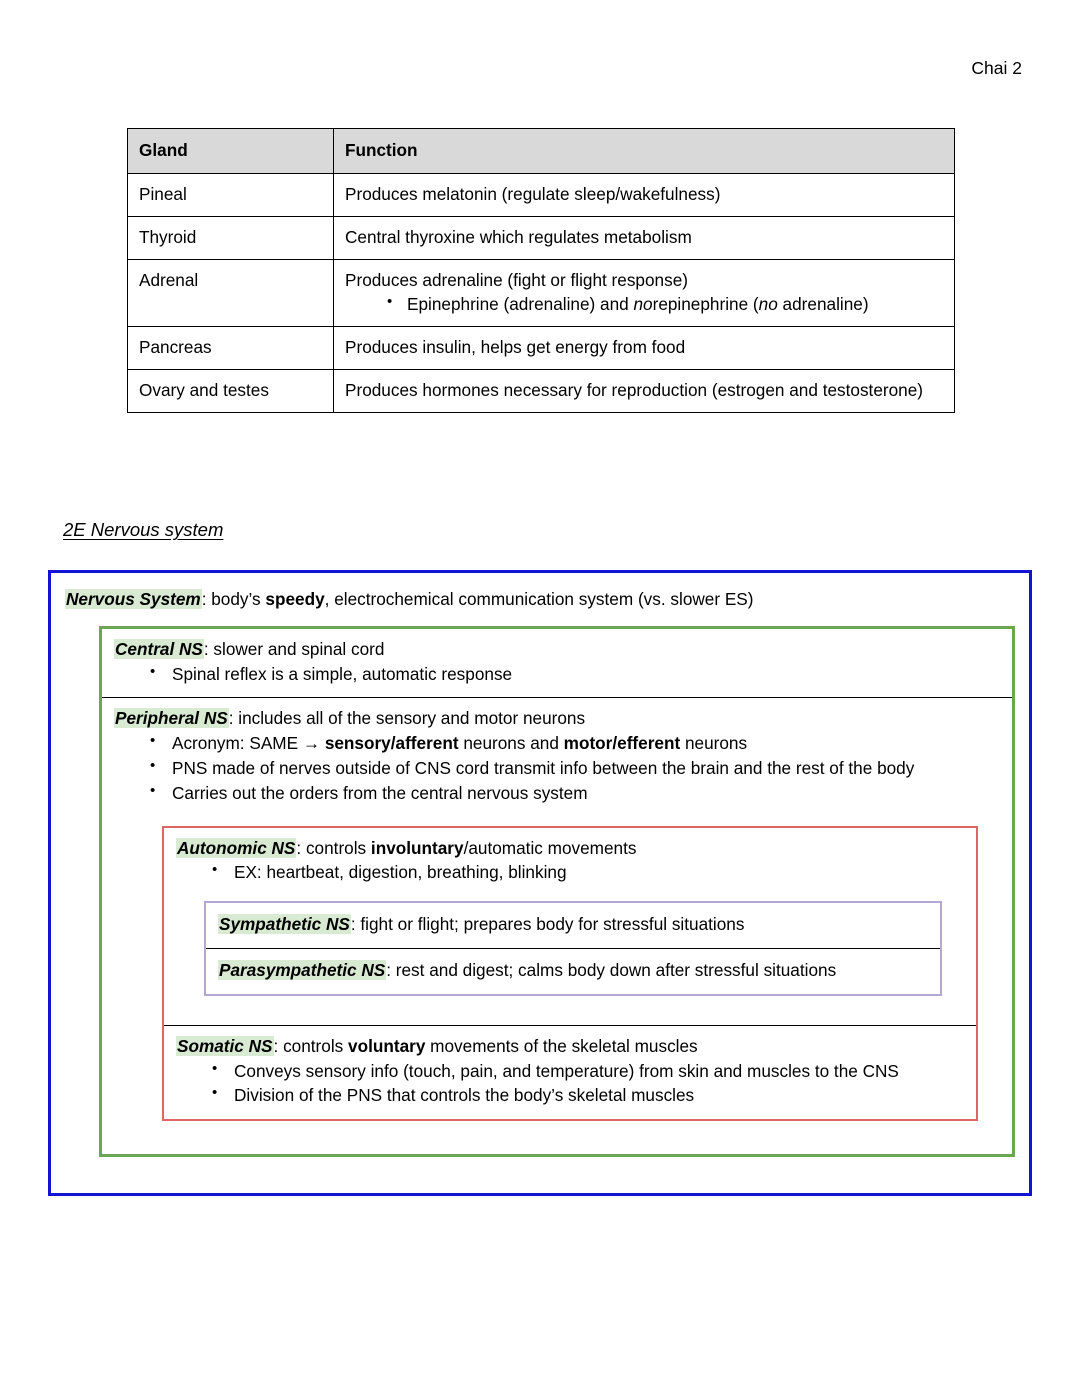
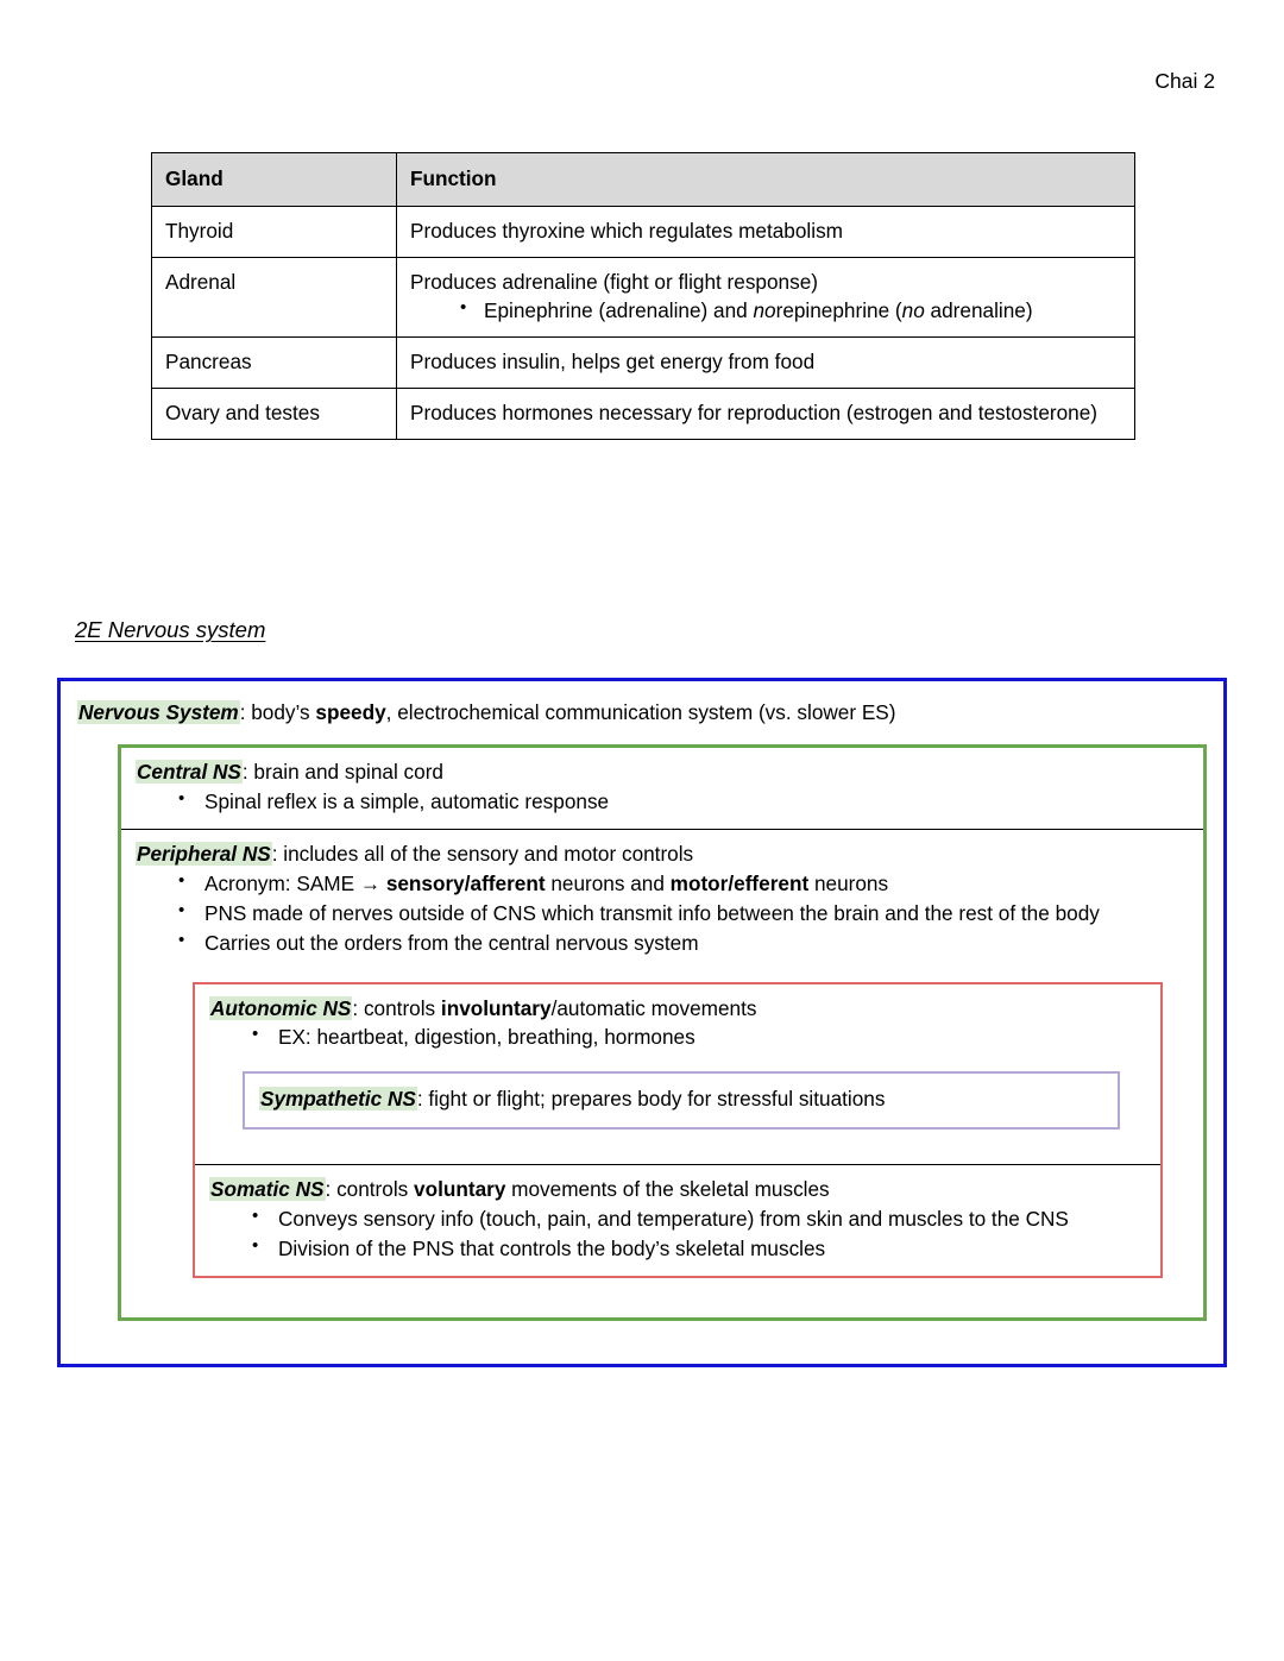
  Chai 2
  Gland	Function
- Pineal	Produces melatonin (regulate sleep/wakefulness)
- Thyroid	Central thyroxine which regulates metabolism
+ Thyroid	Produces thyroxine which regulates metabolism
  Adrenal	Produces adrenaline (fight or flight response) Epinephrine (adrenaline) and norepinephrine (no adrenaline)
  Pancreas	Produces insulin, helps get energy from food
  Ovary and testes	Produces hormones necessary for reproduction (estrogen and testosterone)
  2E Nervous system
  Nervous System: body’s speedy, electrochemical communication system (vs. slower ES)
- Central NS: slower and spinal cord
+ Central NS: brain and spinal cord
  Spinal reflex is a simple, automatic response
- Peripheral NS: includes all of the sensory and motor neurons
+ Peripheral NS: includes all of the sensory and motor controls
  Acronym: SAME → sensory/afferent neurons and motor/efferent neurons
- PNS made of nerves outside of CNS cord transmit info between the brain and the rest of the body
+ PNS made of nerves outside of CNS which transmit info between the brain and the rest of the body
  Carries out the orders from the central nervous system
  Autonomic NS: controls involuntary/automatic movements
- EX: heartbeat, digestion, breathing, blinking
+ EX: heartbeat, digestion, breathing, hormones
  Sympathetic NS: fight or flight; prepares body for stressful situations
- Parasympathetic NS: rest and digest; calms body down after stressful situations
  Somatic NS: controls voluntary movements of the skeletal muscles
  Conveys sensory info (touch, pain, and temperature) from skin and muscles to the CNS
  Division of the PNS that controls the body’s skeletal muscles
